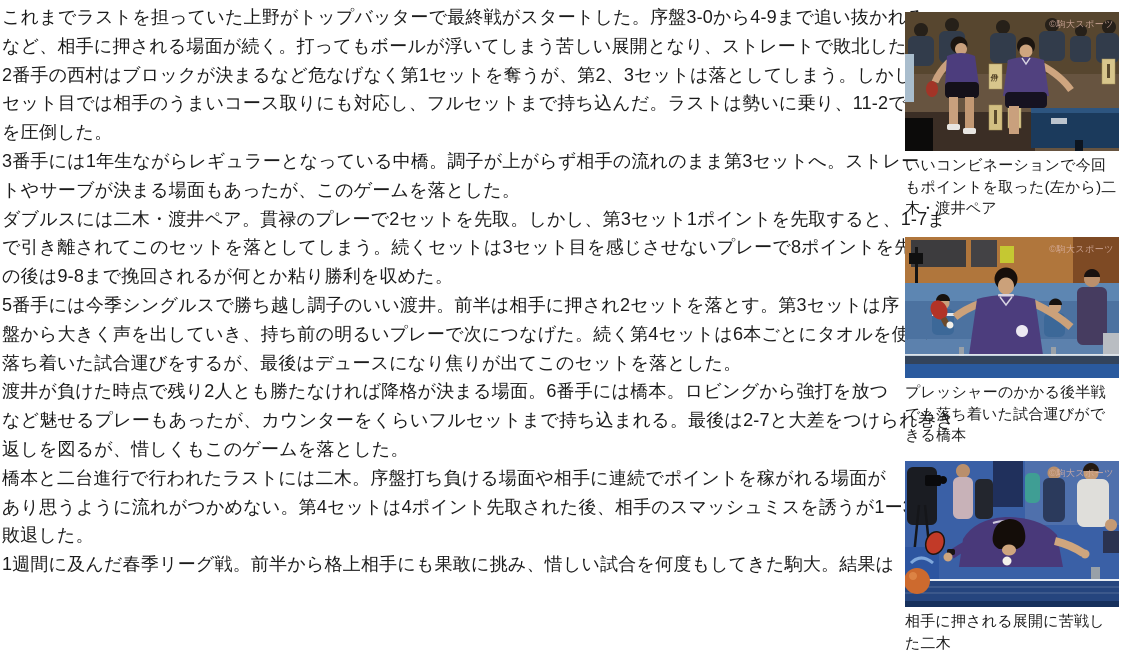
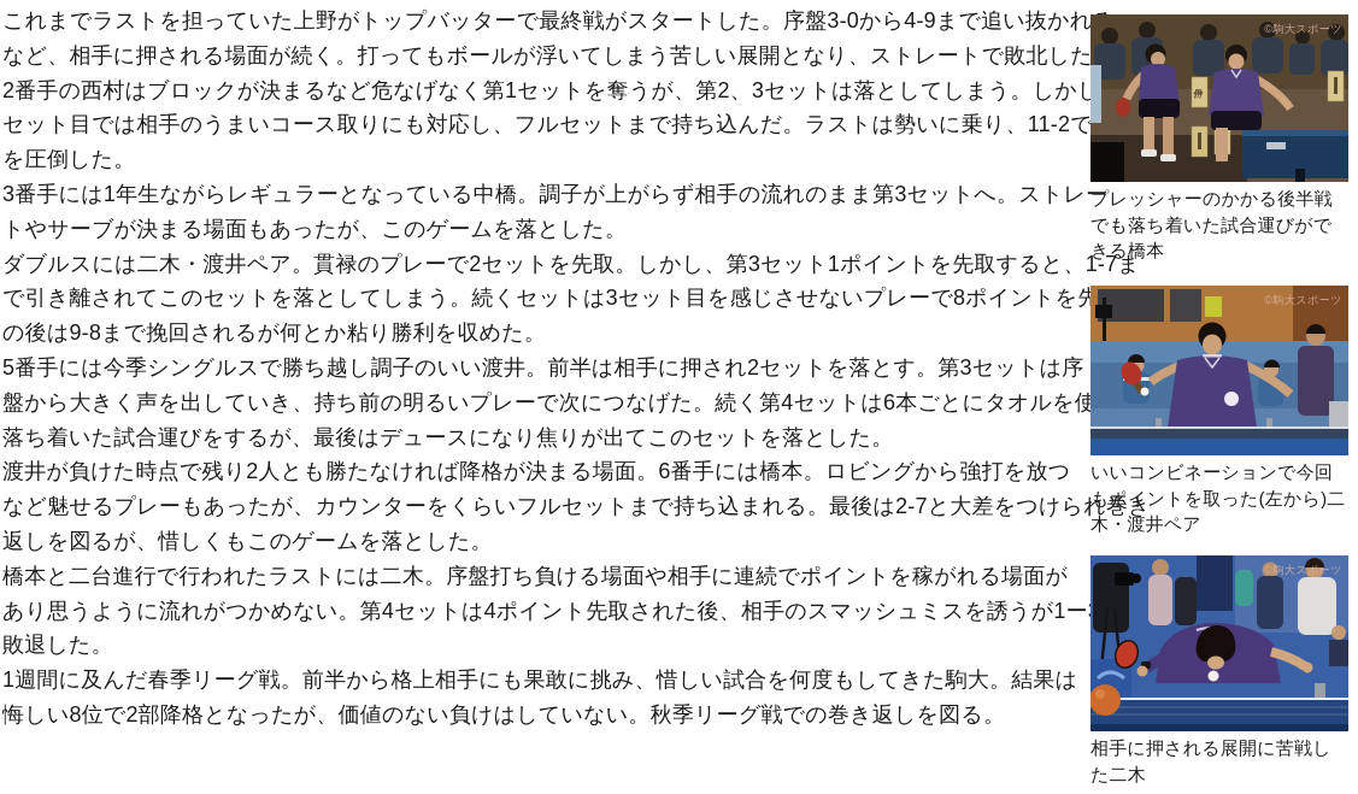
  これまでラストを担っていた上野がトップバッターで最終戦がスタートした。序盤3-0から4-9まで追い抜かれ
  など、相手に押される場面が続く。打ってもボールが浮いてしまう苦しい展開となり、ストレートで敗北した
  2番手の西村はブロックが決まるなど危なげなく第1セットを奪うが、第2、3セットは落としてしまう。しかし
  セット目では相手のうまいコース取りにも対応し、フルセットまで持ち込んだ。ラストは勢いに乗り、11-2で
  を圧倒した。
  3番手には1年生ながらレギュラーとなっている中橋。調子が上がらず相手の流れのまま第3セットへ。ストレ
  トやサーブが決まる場面もあったが、このゲームを落とした。
  ダブルスには二木・渡井ペア。貫禄のプレーで2セットを先取。しかし、第3セット1ポイントを先取すると、
  で引き離されてこのセットを落としてしまう。続くセットは3セット目を感じさせないプレーで8ポイントを先
  の後は9-8まで挽回されるが何とか粘り勝利を収めた。
  5番手には今季シングルスで勝ち越し調子のいい渡井。前半は相手に押され2セットを落とす。第3セットは序
  盤から大きく声を出していき、持ち前の明るいプレーで次につなげた。続く第4セットは6本ごとにタオルを使
  落ち着いた試合運びをするが、最後はデュースになり焦りが出てこのセットを落とした。
  渡井が負けた時点で残り2人とも勝たなければ降格が決まる場面。6番手には橋本。ロビングから強打を放つ
  など魅せるプレーもあったが、カウンターをくらいフルセットまで持ち込まれる。最後は2-7と大差をつけら
  返しを図るが、惜しくもこのゲームを落とした。
  橋本と二台進行で行われたラストには二木。序盤打ち負ける場面や相手に連続でポイントを稼がれる場面が
  あり思うように流れがつかめない。第4セットは4ポイント先取された後、相手のスマッシュミスを誘うが1ー
  敗退した。
  1週間に及んだ春季リーグ戦。前半から格上相手にも果敢に挑み、惜しい試合を何度もしてきた駒大。結果は
+ 悔しい8位で2部降格となったが、価値のない負けはしていない。秋季リーグ戦での巻き返しを図る。
  ©駒大スポーツ
- いいコンビネーションで今回もポイントを取った(左から)二木・渡井ペア
+ プレッシャーのかかる後半戦でも落ち着いた試合運びができる橋本
  ©駒大スポーツ
- プレッシャーのかかる後半戦でも落ち着いた試合運びができる橋本
+ いいコンビネーションで今回もポイントを取った(左から)二木・渡井ペア
  ©駒大スポーツ
  相手に押される展開に苦戦した二木
